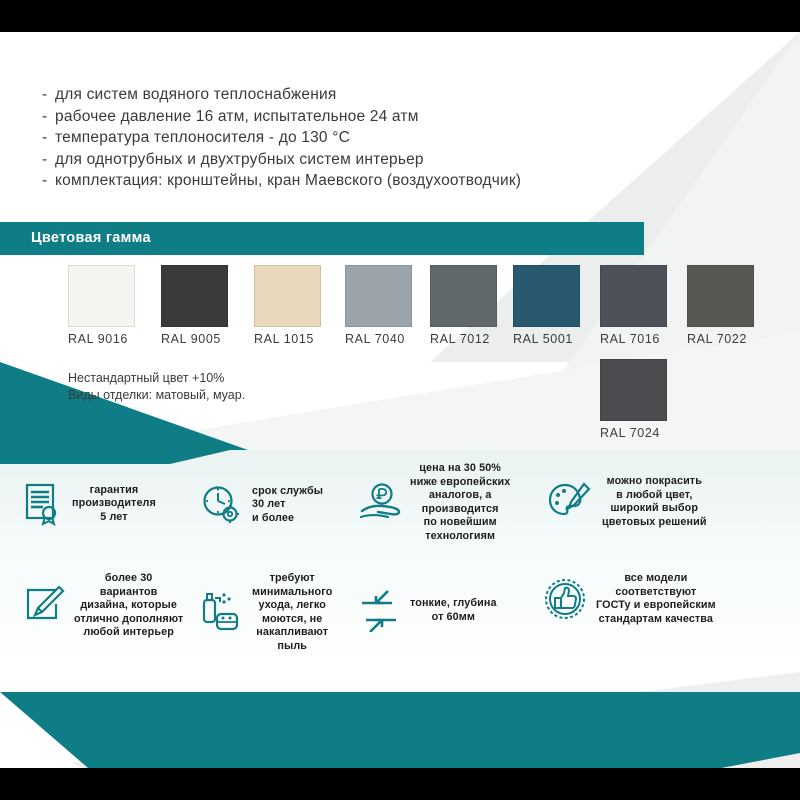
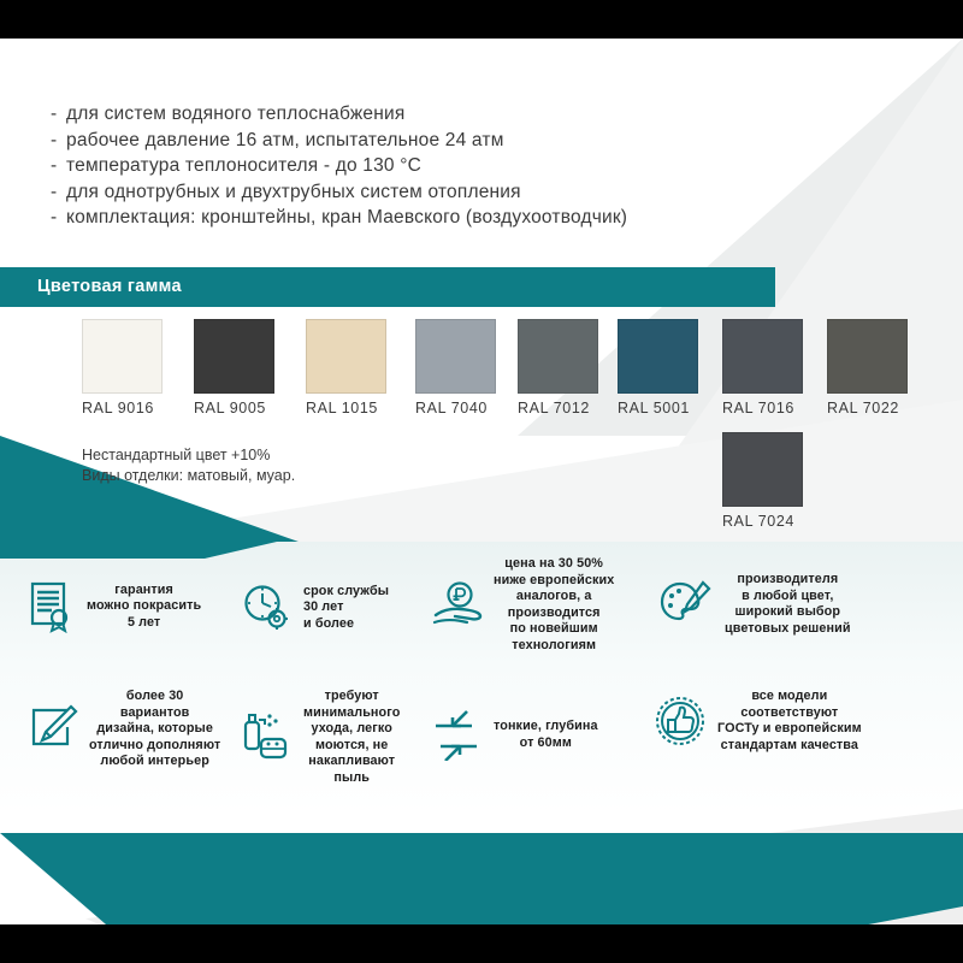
  -
  для систем водяного теплоснабжения
  -
  рабочее давление 16 атм, испытательное 24 атм
  -
  температура теплоносителя - до 130 °С
  -
- для однотрубных и двухтрубных систем интерьер
+ для однотрубных и двухтрубных систем отопления
  -
  комплектация: кронштейны, кран Маевского (воздухоотводчик)
  Цветовая гамма
  RAL 9016
  RAL 9005
  RAL 1015
  RAL 7040
  RAL 7012
  RAL 5001
  RAL 7016
  RAL 7022
  RAL 7024
  Нестандартный цвет +10%
  Виды отделки: матовый, муар.
  гарантия
- производителя
+ можно покрасить
  5 лет
  срок службы
  30 лет
  и более
  цена на 30 50%
  ниже европейских
  аналогов, а
  производится
  по новейшим
  технологиям
- можно покрасить
+ производителя
  в любой цвет,
  широкий выбор
  цветовых решений
  более 30
  вариантов
  дизайна, которые
  отлично дополняют
  любой интерьер
  требуют
  минимального
  ухода, легко
  моются, не
  накапливают
  пыль
  тонкие, глубина
  от 60мм
  все модели
  соответствуют
  ГОСТу и европейским
  стандартам качества
